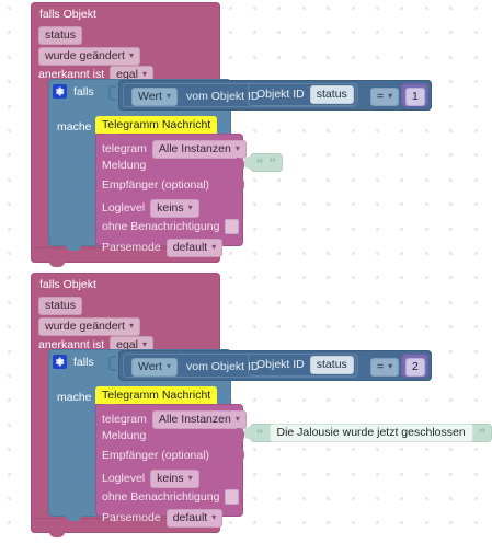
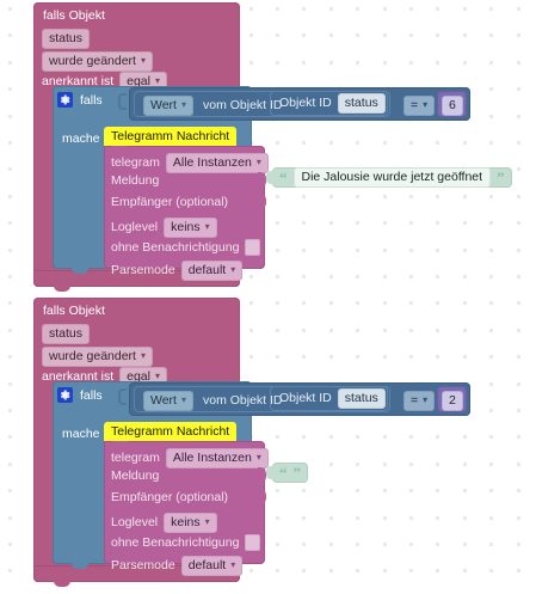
  falls Objekt
  status
  wurde geändert
  ▾
  anerkannt ist
  egal
  ▾
  falls
  mache
  Wert
  ▾
  vom Objekt ID
  Objekt ID
  status
  =
  ▾
- 1
+ 6
  Telegramm Nachricht
  telegram
  Alle Instanzen
  ▾
  Meldung
  Empfänger (optional)
  Loglevel
  keins
  ▾
  ohne Benachrichtigung
  Parsemode
  default
  ▾
  “
+ Die Jalousie wurde jetzt geöffnet
  ”
  falls Objekt
  status
  wurde geändert
  ▾
  anerkannt ist
  egal
  ▾
  falls
  mache
  Wert
  ▾
  vom Objekt ID
  Objekt ID
  status
  =
  ▾
  2
  Telegramm Nachricht
  telegram
  Alle Instanzen
  ▾
  Meldung
  Empfänger (optional)
  Loglevel
  keins
  ▾
  ohne Benachrichtigung
  Parsemode
  default
  ▾
  “
- Die Jalousie wurde jetzt geschlossen
  ”
